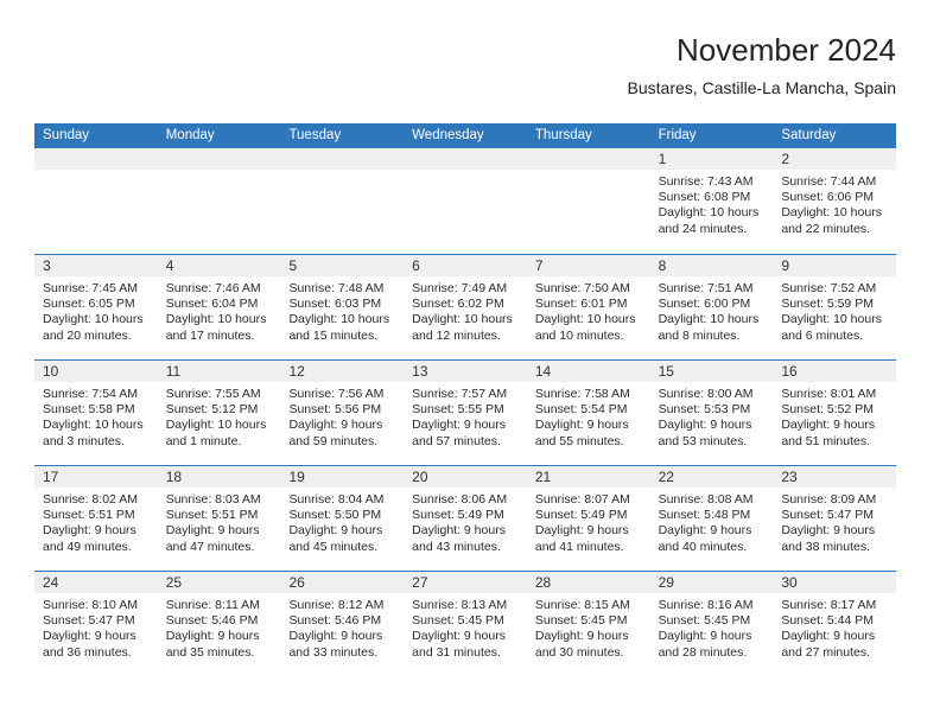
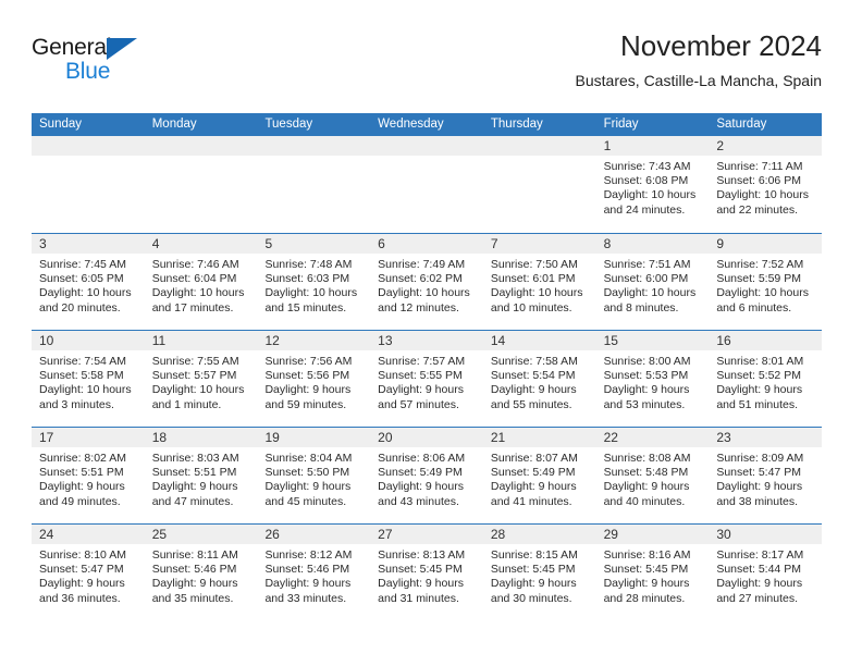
+ General
+ Blue
  November 2024
  Bustares, Castille-La Mancha, Spain
  Sunday
  Monday
  Tuesday
  Wednesday
  Thursday
  Friday
  Saturday
  1
  Sunrise: 7:43 AM
  Sunset: 6:08 PM
  Daylight: 10 hours
  and 24 minutes.
  2
- Sunrise: 7:44 AM
+ Sunrise: 7:11 AM
  Sunset: 6:06 PM
  Daylight: 10 hours
  and 22 minutes.
  3
  Sunrise: 7:45 AM
  Sunset: 6:05 PM
  Daylight: 10 hours
  and 20 minutes.
  4
  Sunrise: 7:46 AM
  Sunset: 6:04 PM
  Daylight: 10 hours
  and 17 minutes.
  5
  Sunrise: 7:48 AM
  Sunset: 6:03 PM
  Daylight: 10 hours
  and 15 minutes.
  6
  Sunrise: 7:49 AM
  Sunset: 6:02 PM
  Daylight: 10 hours
  and 12 minutes.
  7
  Sunrise: 7:50 AM
  Sunset: 6:01 PM
  Daylight: 10 hours
  and 10 minutes.
  8
  Sunrise: 7:51 AM
  Sunset: 6:00 PM
  Daylight: 10 hours
  and 8 minutes.
  9
  Sunrise: 7:52 AM
  Sunset: 5:59 PM
  Daylight: 10 hours
  and 6 minutes.
  10
  Sunrise: 7:54 AM
  Sunset: 5:58 PM
  Daylight: 10 hours
  and 3 minutes.
  11
  Sunrise: 7:55 AM
- Sunset: 5:12 PM
+ Sunset: 5:57 PM
  Daylight: 10 hours
  and 1 minute.
  12
  Sunrise: 7:56 AM
  Sunset: 5:56 PM
  Daylight: 9 hours
  and 59 minutes.
  13
  Sunrise: 7:57 AM
  Sunset: 5:55 PM
  Daylight: 9 hours
  and 57 minutes.
  14
  Sunrise: 7:58 AM
  Sunset: 5:54 PM
  Daylight: 9 hours
  and 55 minutes.
  15
  Sunrise: 8:00 AM
  Sunset: 5:53 PM
  Daylight: 9 hours
  and 53 minutes.
  16
  Sunrise: 8:01 AM
  Sunset: 5:52 PM
  Daylight: 9 hours
  and 51 minutes.
  17
  Sunrise: 8:02 AM
  Sunset: 5:51 PM
  Daylight: 9 hours
  and 49 minutes.
  18
  Sunrise: 8:03 AM
  Sunset: 5:51 PM
  Daylight: 9 hours
  and 47 minutes.
  19
  Sunrise: 8:04 AM
  Sunset: 5:50 PM
  Daylight: 9 hours
  and 45 minutes.
  20
  Sunrise: 8:06 AM
  Sunset: 5:49 PM
  Daylight: 9 hours
  and 43 minutes.
  21
  Sunrise: 8:07 AM
  Sunset: 5:49 PM
  Daylight: 9 hours
  and 41 minutes.
  22
  Sunrise: 8:08 AM
  Sunset: 5:48 PM
  Daylight: 9 hours
  and 40 minutes.
  23
  Sunrise: 8:09 AM
  Sunset: 5:47 PM
  Daylight: 9 hours
  and 38 minutes.
  24
  Sunrise: 8:10 AM
  Sunset: 5:47 PM
  Daylight: 9 hours
  and 36 minutes.
  25
  Sunrise: 8:11 AM
  Sunset: 5:46 PM
  Daylight: 9 hours
  and 35 minutes.
  26
  Sunrise: 8:12 AM
  Sunset: 5:46 PM
  Daylight: 9 hours
  and 33 minutes.
  27
  Sunrise: 8:13 AM
  Sunset: 5:45 PM
  Daylight: 9 hours
  and 31 minutes.
  28
  Sunrise: 8:15 AM
  Sunset: 5:45 PM
  Daylight: 9 hours
  and 30 minutes.
  29
  Sunrise: 8:16 AM
  Sunset: 5:45 PM
  Daylight: 9 hours
  and 28 minutes.
  30
  Sunrise: 8:17 AM
  Sunset: 5:44 PM
  Daylight: 9 hours
  and 27 minutes.
